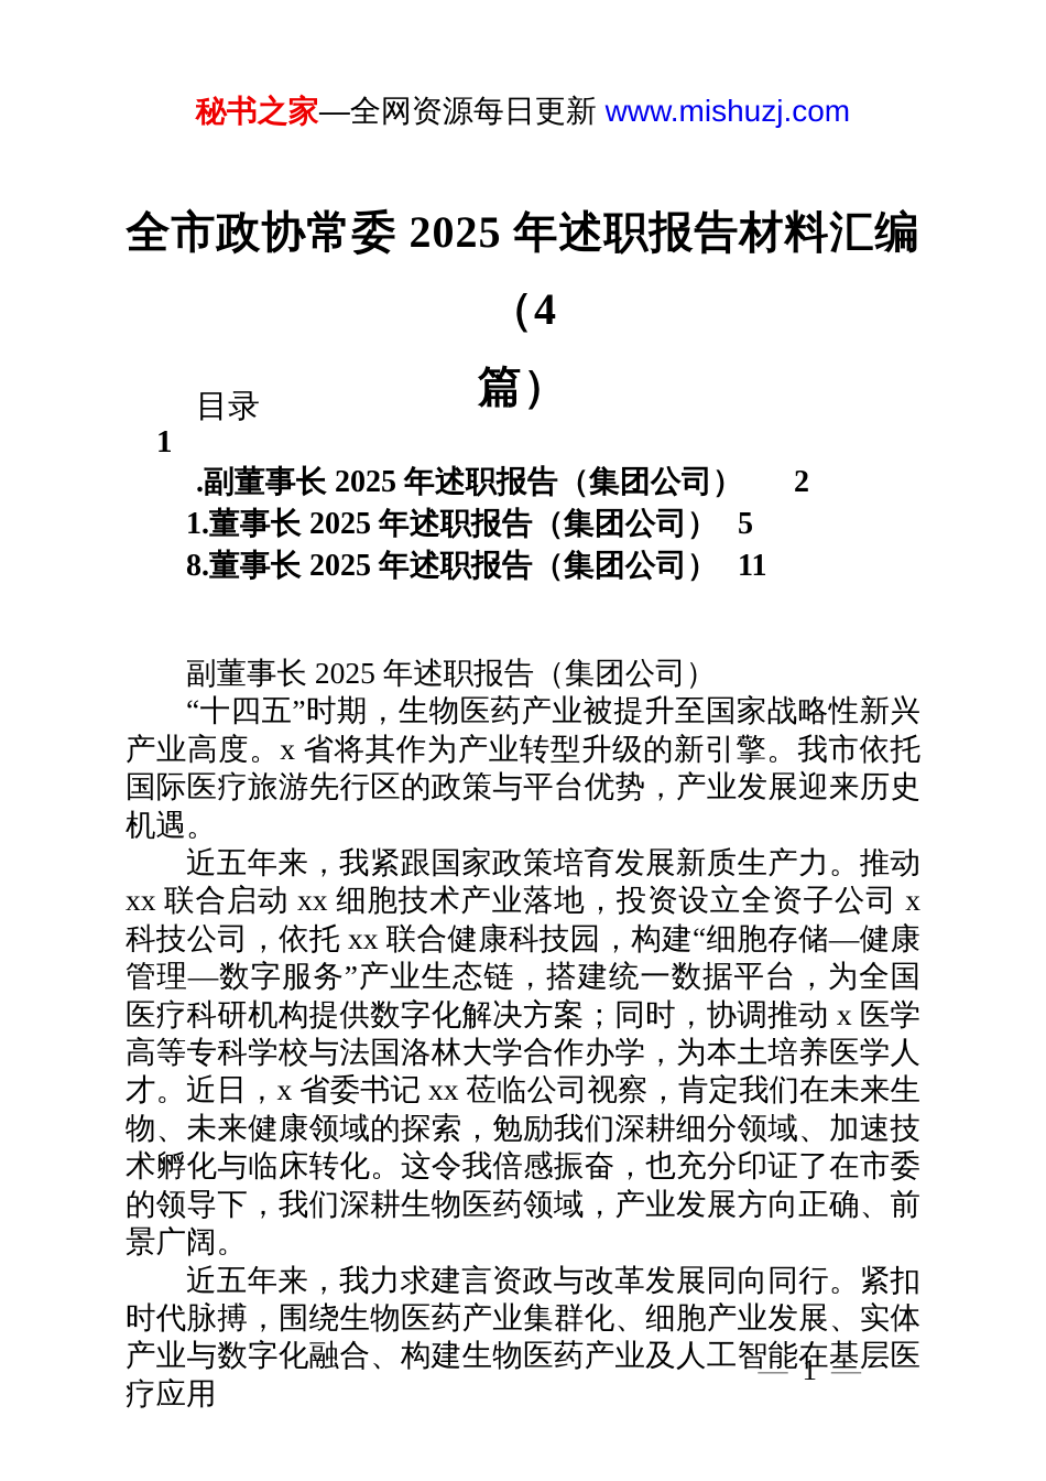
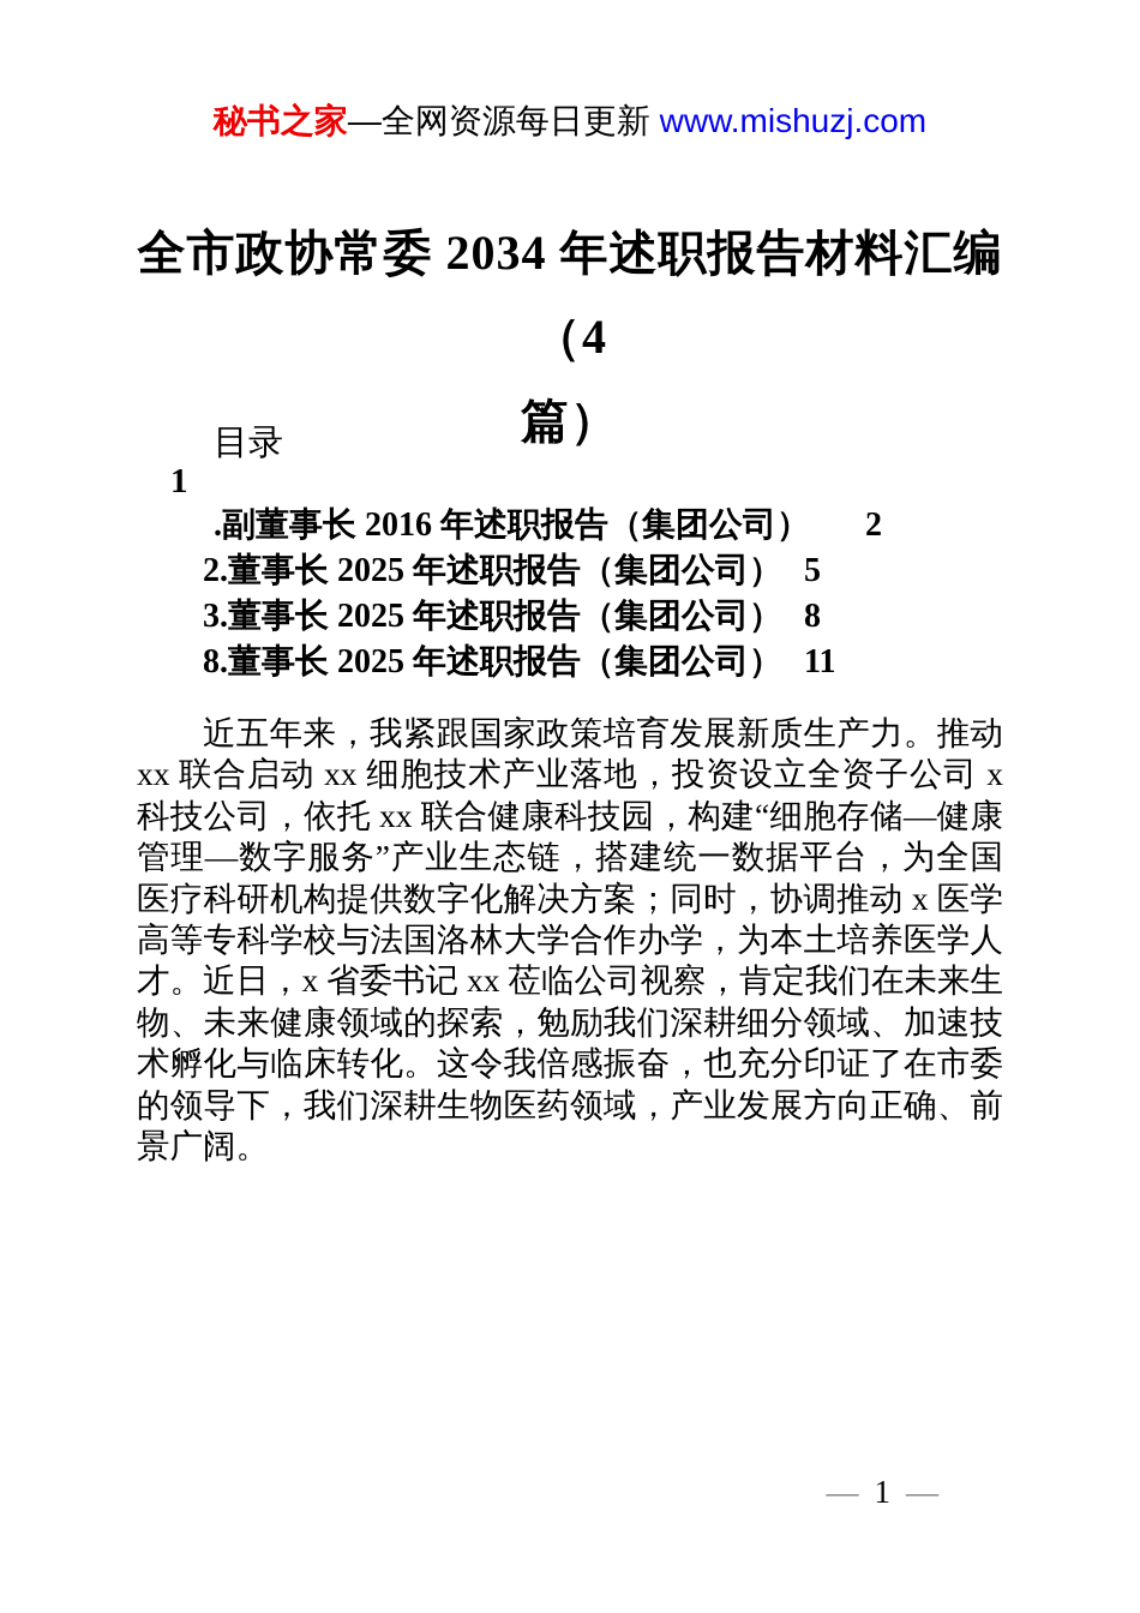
  秘书之家—全网资源每日更新 www.mishuzj.com
- 全市政协常委 2025 年述职报告材料汇编（4
+ 全市政协常委 2034 年述职报告材料汇编（4
  篇）
  目录
  1
- .副董事长 2025 年述职报告（集团公司） 2
+ .副董事长 2016 年述职报告（集团公司） 2
- 1.董事长 2025 年述职报告（集团公司） 5
+ 2.董事长 2025 年述职报告（集团公司） 5
+ 3.董事长 2025 年述职报告（集团公司） 8
  8.董事长 2025 年述职报告（集团公司） 11
- 副董事长 2025 年述职报告（集团公司）
- “十四五”时期，生物医药产业被提升至国家战略性新兴产业高度。x 省将其作为产业转型升级的新引擎。我市依托国际医疗旅游先行区的政策与平台优势，产业发展迎来历史机遇。
  近五年来，我紧跟国家政策培育发展新质生产力。推动 xx 联合启动 xx 细胞技术产业落地，投资设立全资子公司 x 科技公司，依托 xx 联合健康科技园，构建“细胞存储—健康管理—数字服务”产业生态链，搭建统一数据平台，为全国医疗科研机构提供数字化解决方案；同时，协调推动 x 医学高等专科学校与法国洛林大学合作办学，为本土培养医学人才。近日，x 省委书记 xx 莅临公司视察，肯定我们在未来生物、未来健康领域的探索，勉励我们深耕细分领域、加速技术孵化与临床转化。这令我倍感振奋，也充分印证了在市委的领导下，我们深耕生物医药领域，产业发展方向正确、前景广阔。
- 近五年来，我力求建言资政与改革发展同向同行。紧扣时代脉搏，围绕生物医药产业集群化、细胞产业发展、实体产业与数字化融合、构建生物医药产业及人工智能在基层医疗应用
  — 1 —
